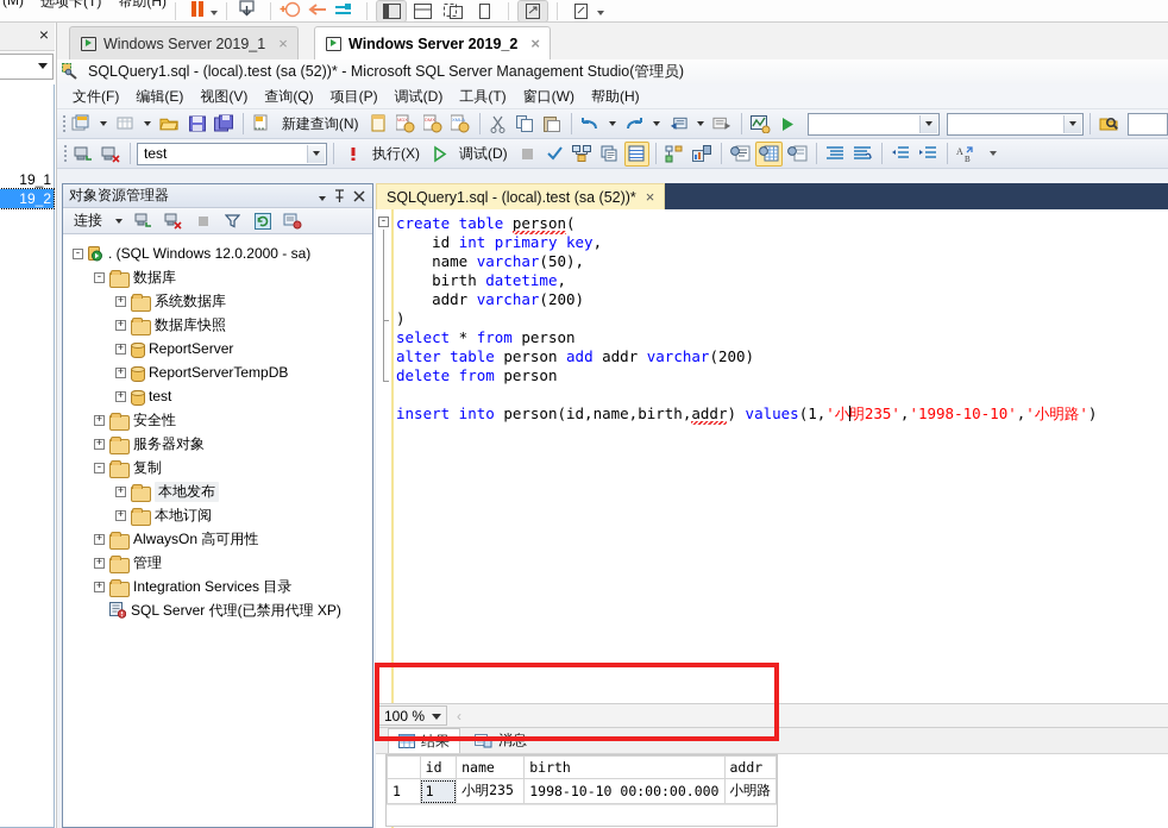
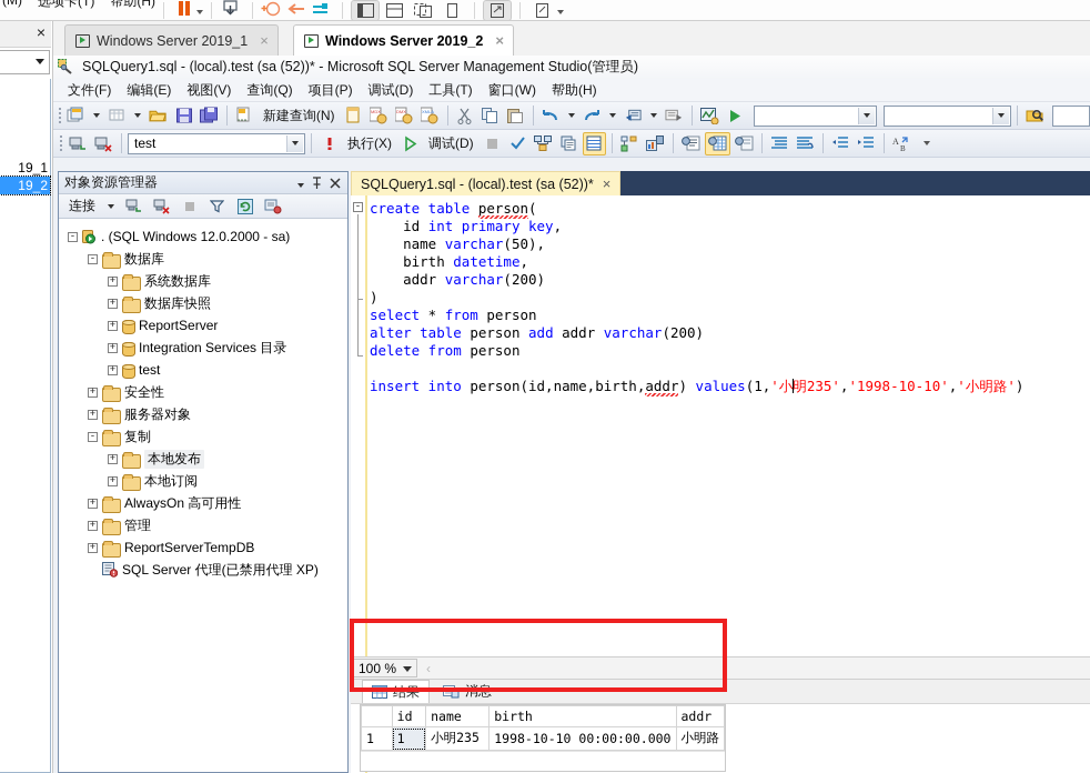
  选项卡(T)
  帮助(H)
  ×
  19_1
  19_2
  Windows Server 2019_1
  ×
  Windows Server 2019_2
  ×
  SQLQuery1.sql - (local).test (sa (52))* - Microsoft SQL Server Management Studio(管理员)
  文件(F)
  编辑(E)
  视图(V)
  查询(Q)
  项目(P)
  调试(D)
  工具(T)
  窗口(W)
  帮助(H)
  新建查询(N)
  test
  执行(X)
  调试(D)
  A
  B
  对象资源管理器
  连接
  -
  . (SQL Windows 12.0.2000 - sa)
  -
  数据库
  +
  系统数据库
  +
  数据库快照
  +
  ReportServer
  +
- ReportServerTempDB
+ Integration Services 目录
  +
  test
  +
  安全性
  +
  服务器对象
  -
  复制
  +
  本地发布
  +
  本地订阅
  +
  AlwaysOn 高可用性
  +
  管理
  +
- Integration Services 目录
+ ReportServerTempDB
  SQL Server 代理(已禁用代理 XP)
  SQLQuery1.sql - (local).test (sa (52))*
  ×
  -
  create table person(
  id int primary key,
  name varchar(50),
  birth datetime,
  addr varchar(200)
  )
  select * from person
  alter table person add addr varchar(200)
  delete from person
  insert into person(id,name,birth,addr) values(1,'小明235','1998-10-10','小明路')
  100 %
  ‹
  结果
  消息
  	id	name	birth	addr
  1	1	小明235	1998-10-10 00:00:00.000	小明路
